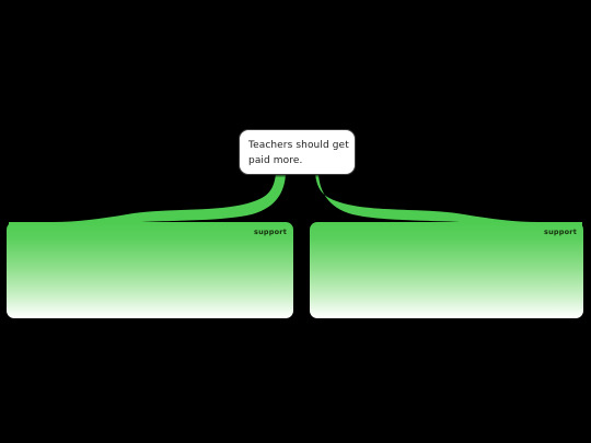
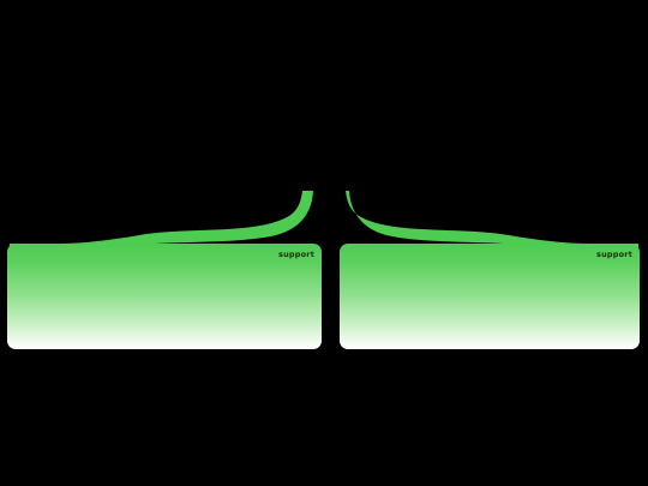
- Teachers should get paid more.
  support
  support
